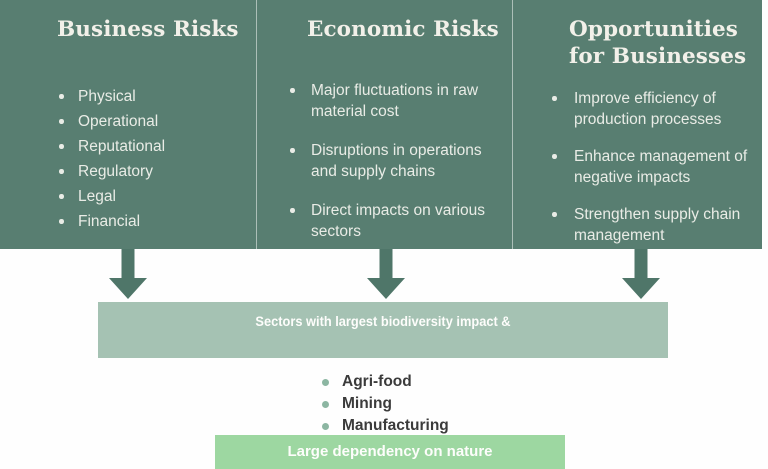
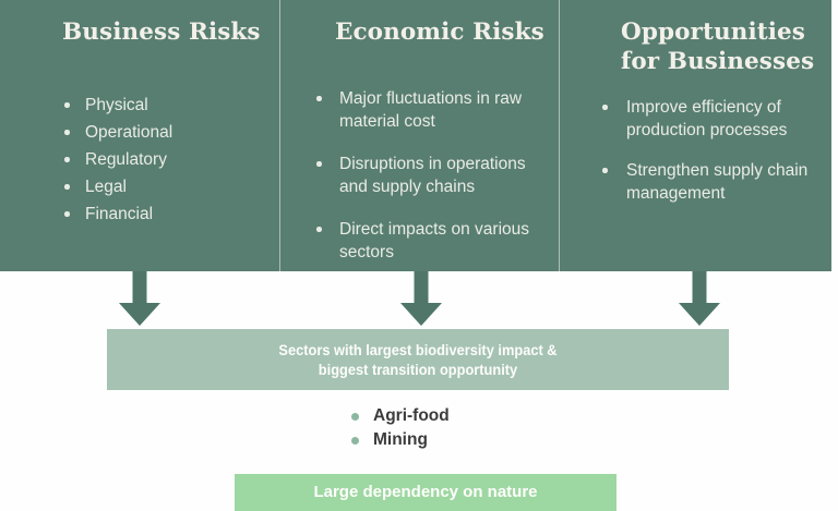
  Business Risks
  Physical
  Operational
- Reputational
  Regulatory
  Legal
  Financial
  Economic Risks
  Major fluctuations in raw material cost
  Disruptions in operations and supply chains
  Direct impacts on various sectors
  Opportunities for Businesses
  Improve efficiency of production processes
- Enhance management of negative impacts
  Strengthen supply chain management
  Sectors with largest biodiversity impact &
+ biggest transition opportunity
  Agri-food
  Mining
- Manufacturing
  Large dependency on nature
